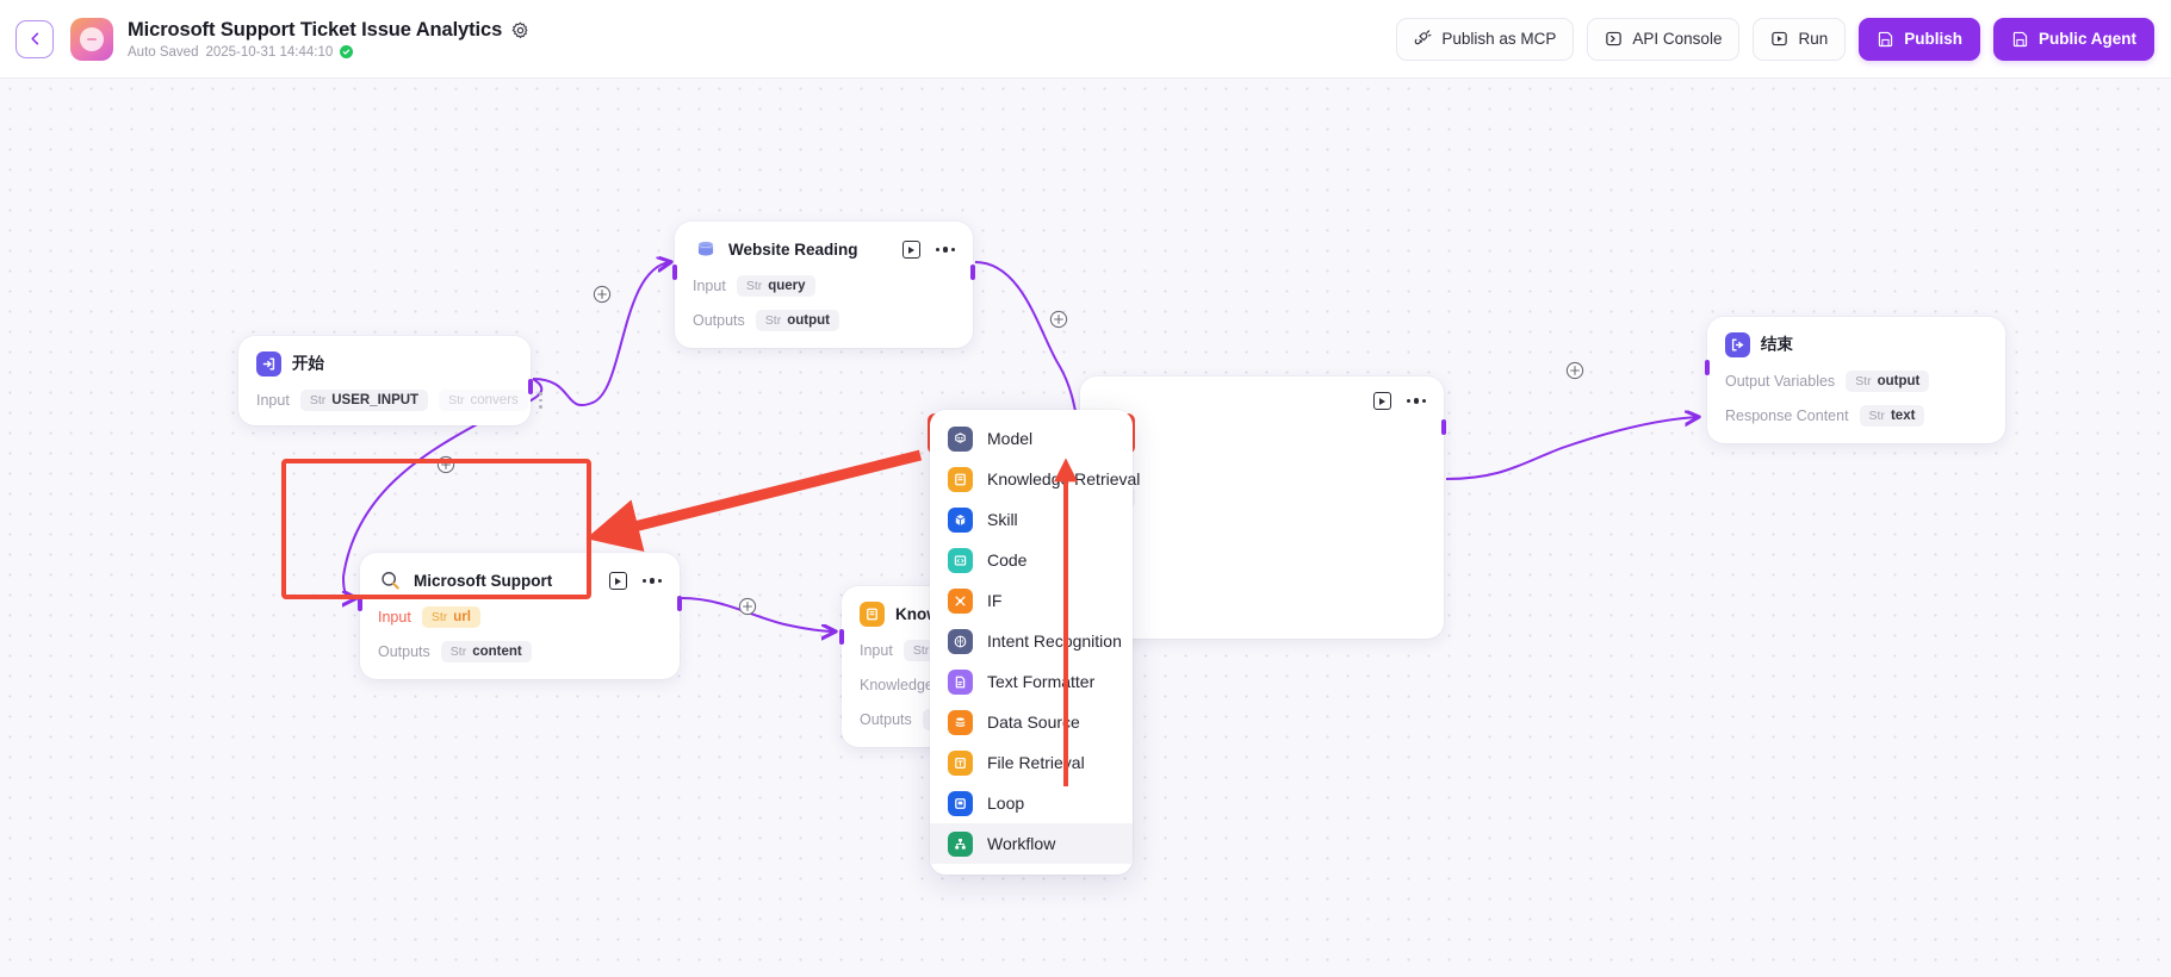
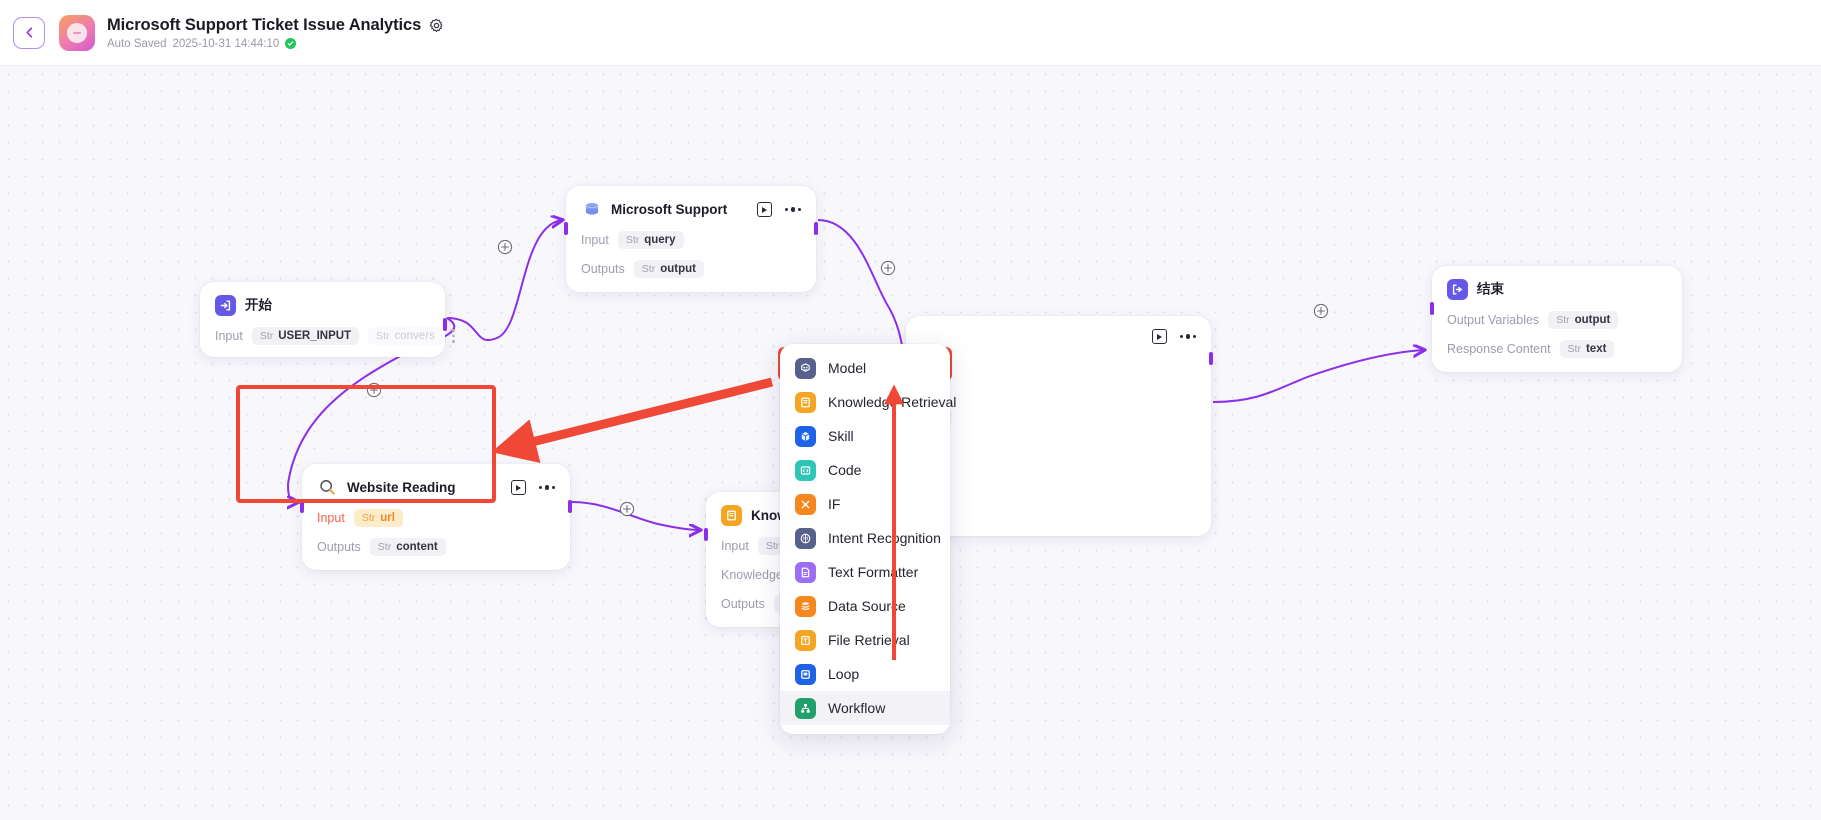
  Microsoft Support Ticket Issue Analytics
  Auto Saved
  2025-10-31 14:44:10
- Publish as MCP
- API Console
- Run
- Publish
- Public Agent
  开始
  Input
  Str
  USER_INPUT
  Str
  convers
- Website Reading
+ Microsoft Support
  Input
  Str
  query
  Outputs
  Str
  output
- Microsoft Support
+ Website Reading
  Input
  Str
  url
  Outputs
  Str
  content
  Input
  Str
  Outputs
  结束
  Output Variables
  Str
  output
  Response Content
  Str
  text
  Model
  Knowledg Retrieval
  Skill
  Code
  IF
  Intent Recgnition
  Text Formtter
  Data Soure
  File Retrieal
  Loop
  Workflow
